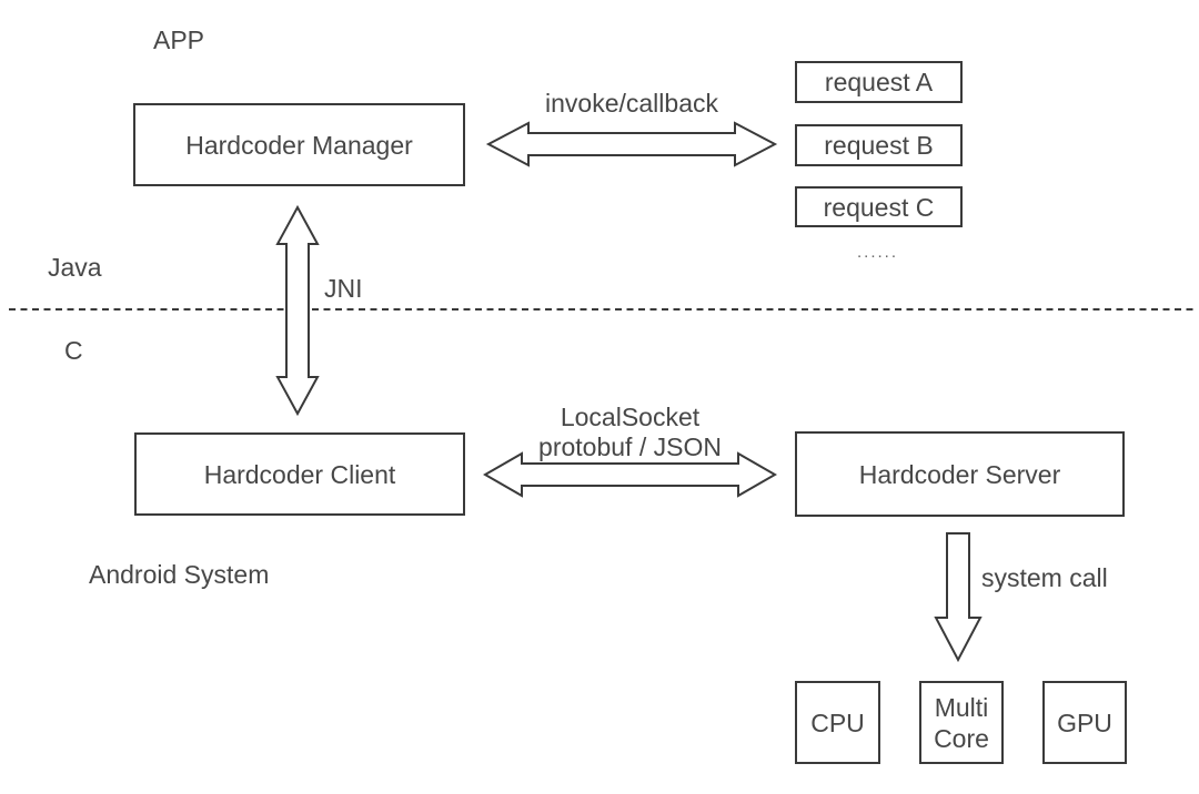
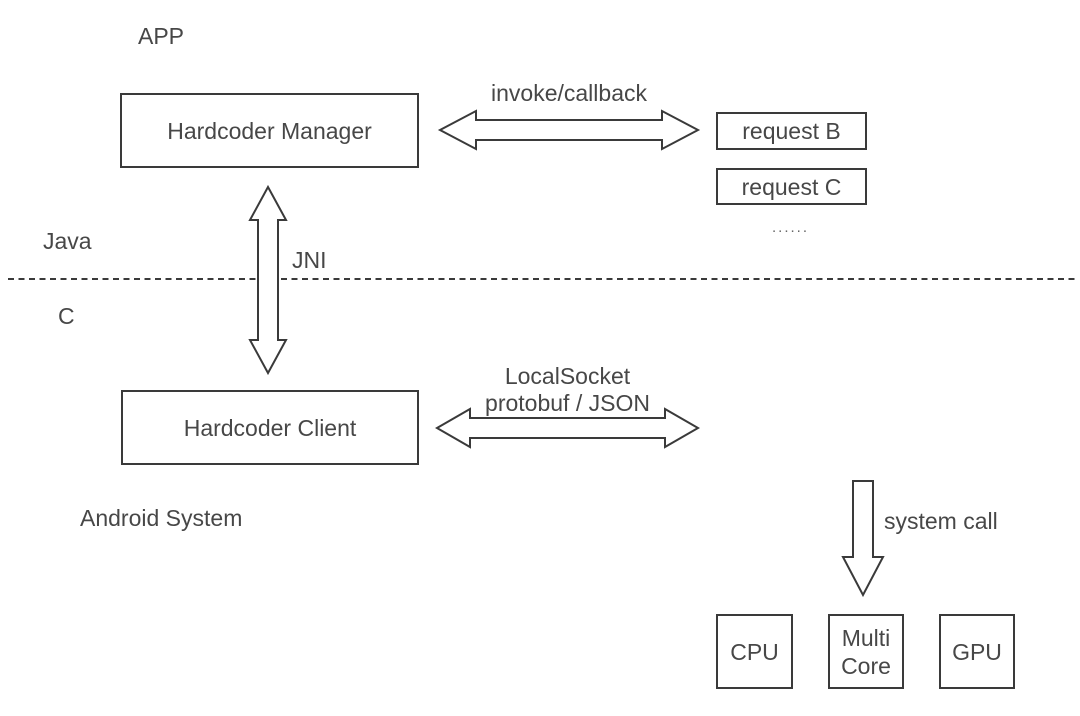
  APP
  Java
  C
  Android System
  invoke/callback
  JNI
  LocalSocket
  protobuf / JSON
  system call
  Hardcoder Manager
  Hardcoder Client
- Hardcoder Server
- request A
  request B
  request C
  ......
  CPU
  Multi Core
  GPU
